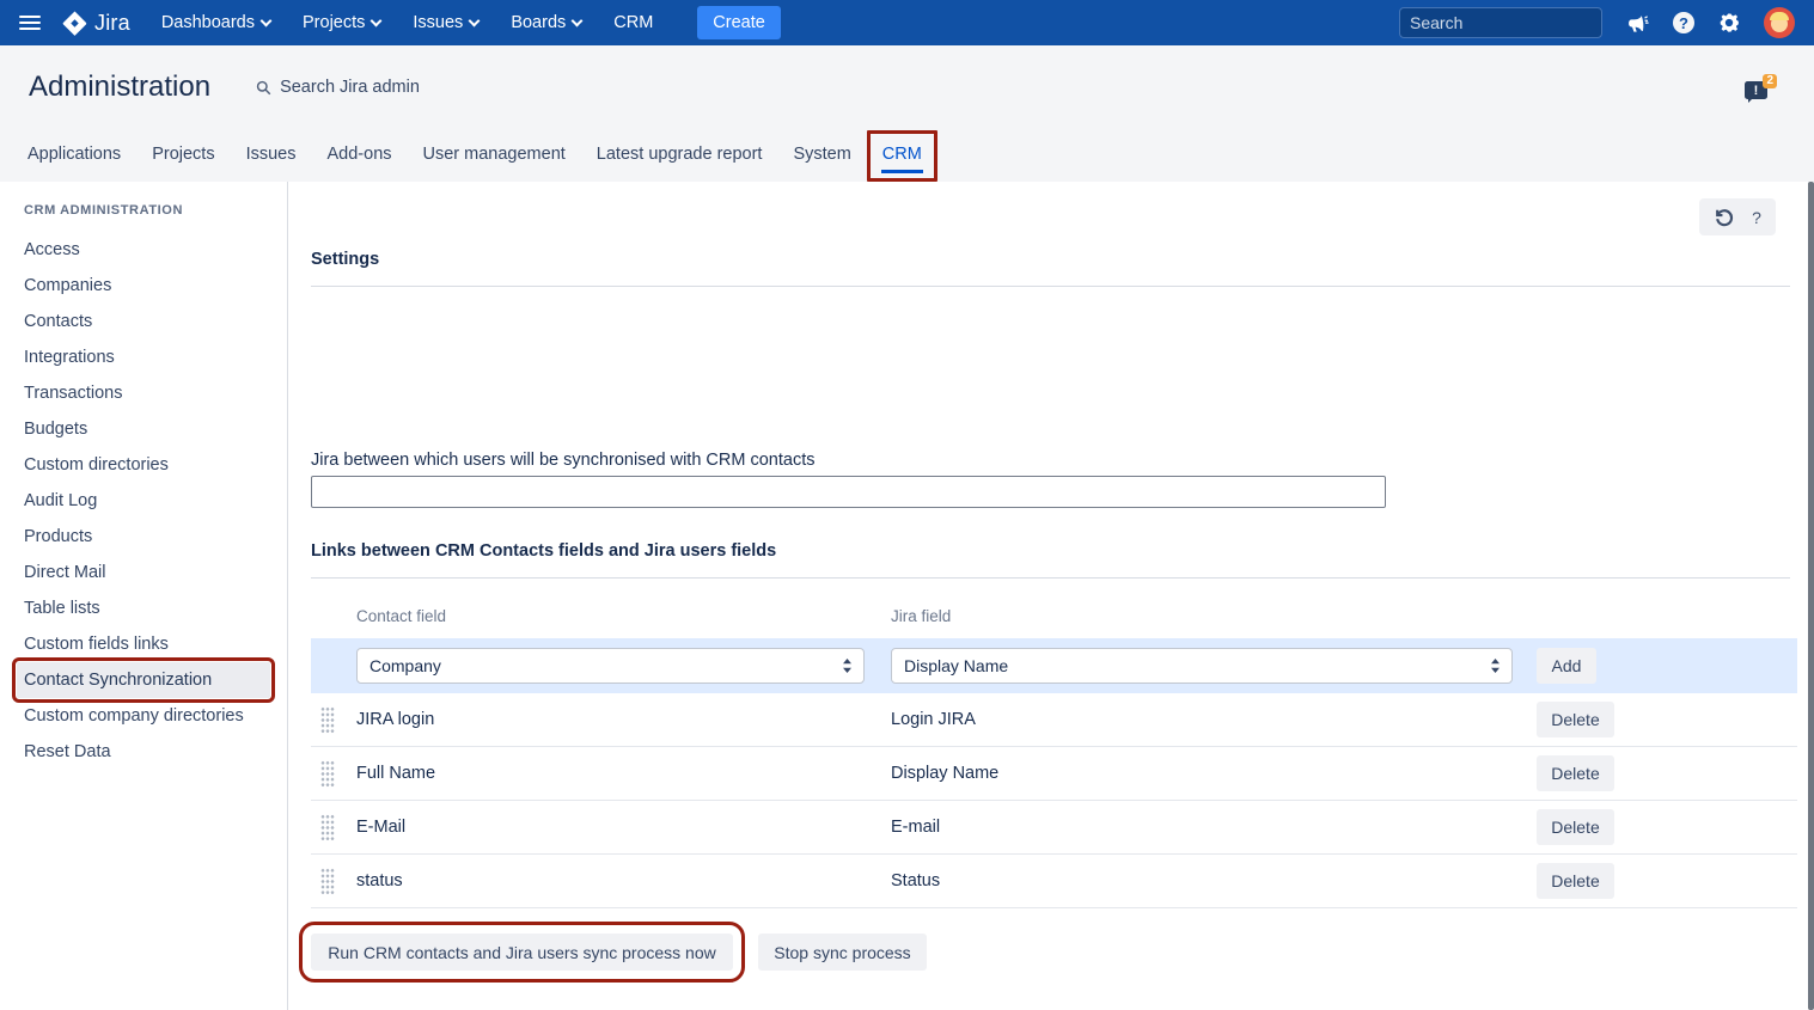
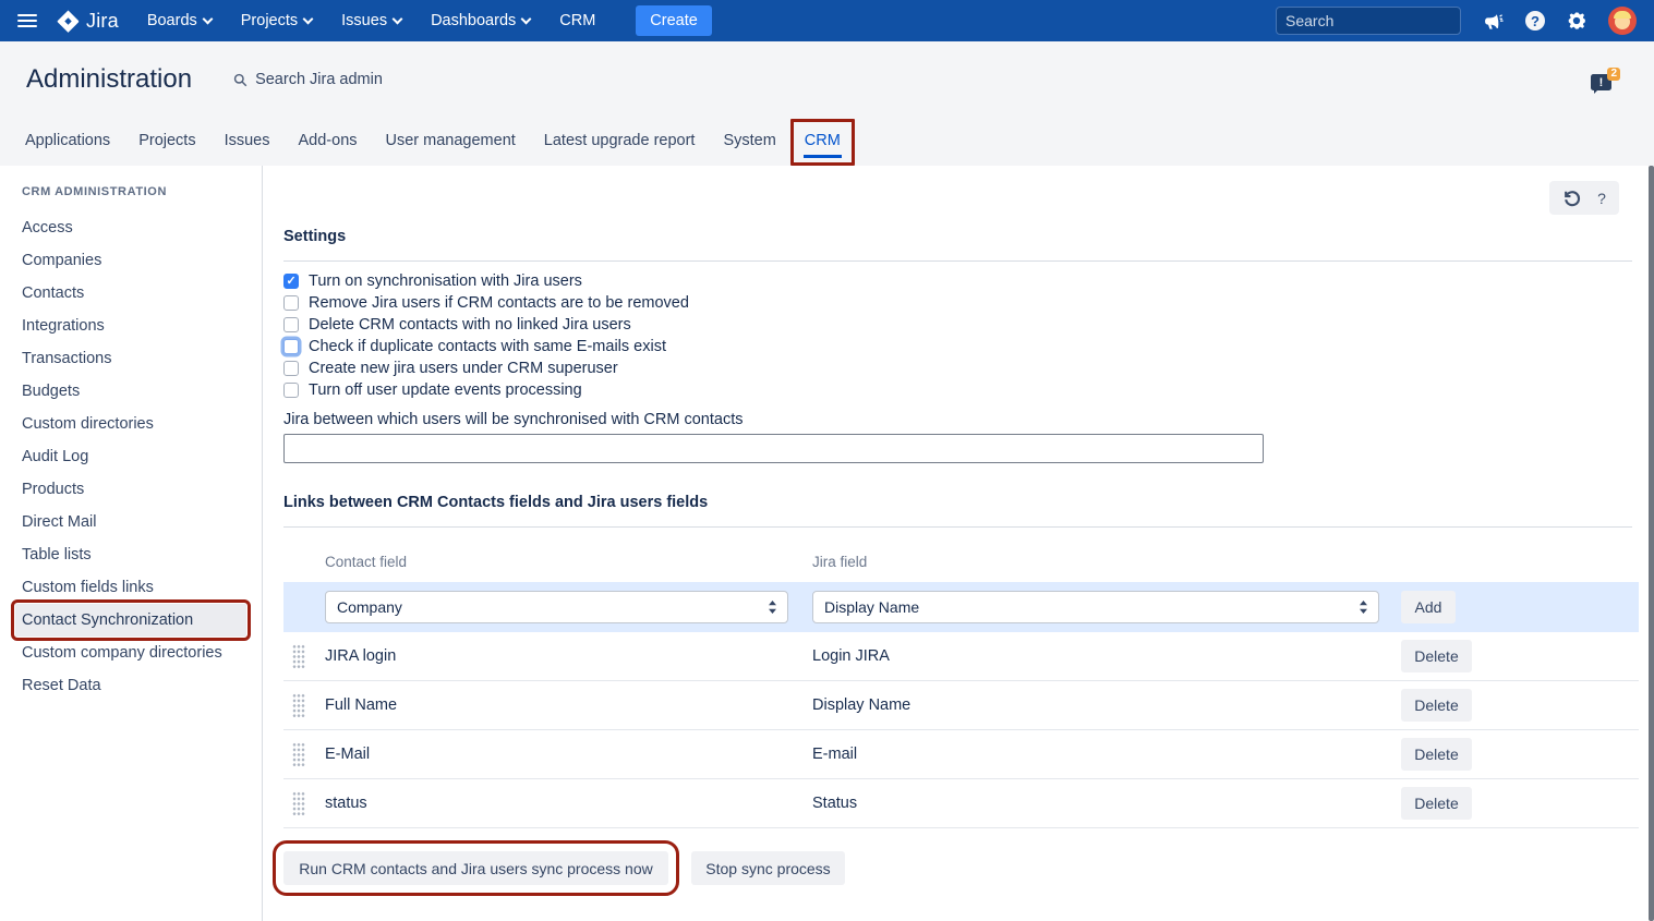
  Jira
- Dashboards
+ Boards
  Projects
  Issues
- Boards
+ Dashboards
  CRM
  Create
  Search
  ?
  Administration
  Search Jira admin
  !
  2
  Applications
  Projects
  Issues
  Add-ons
  User management
  Latest upgrade report
  System
  CRM
  CRM ADMINISTRATION
  Access
  Companies
  Contacts
  Integrations
  Transactions
  Budgets
  Custom directories
  Audit Log
  Products
  Direct Mail
  Table lists
  Custom fields links
  Contact Synchronization
  Custom company directories
  Reset Data
  ?
  Settings
+ Turn on synchronisation with Jira users
+ Remove Jira users if CRM contacts are to be removed
+ Delete CRM contacts with no linked Jira users
+ Check if duplicate contacts with same E-mails exist
+ Create new jira users under CRM superuser
+ Turn off user update events processing
  Jira between which users will be synchronised with CRM contacts
  Links between CRM Contacts fields and Jira users fields
  Contact field
  Jira field
  Company
  Display Name
  Add
  JIRA login
  Login JIRA
  Delete
  Full Name
  Display Name
  Delete
  E-Mail
  E-mail
  Delete
  status
  Status
  Delete
  Run CRM contacts and Jira users sync process now
  Stop sync process
